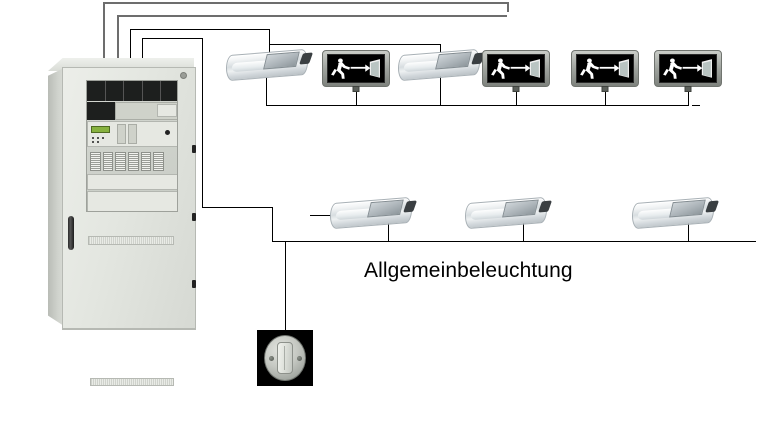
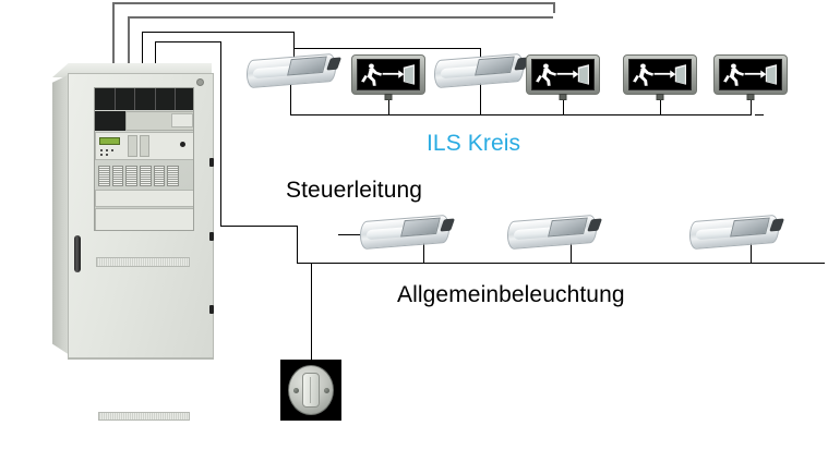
+ ILS Kreis
+ Steuerleitung
  Allgemeinbeleuchtung
